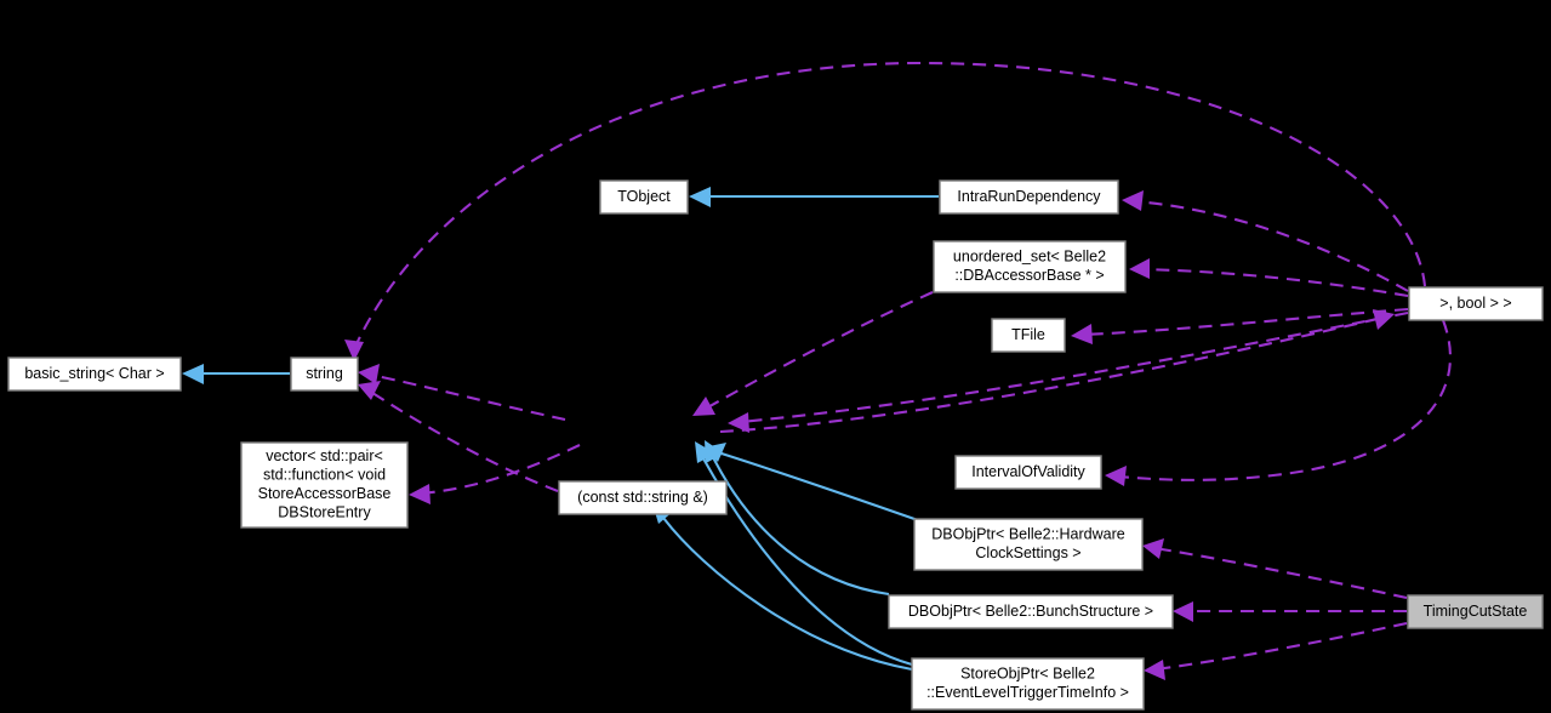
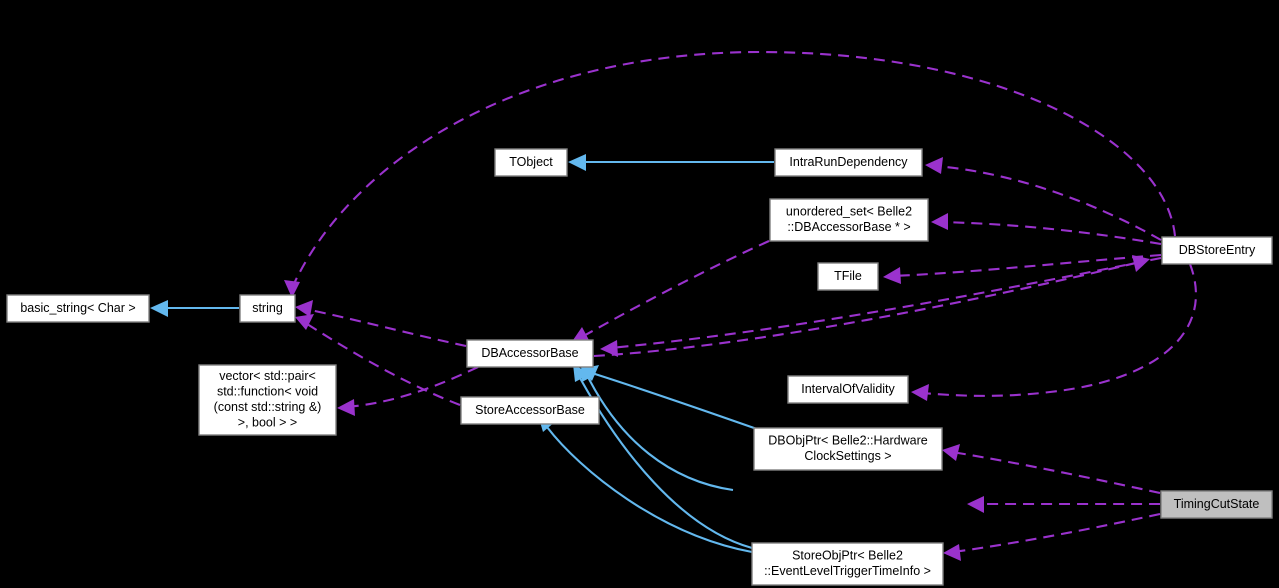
  basic_string< Char >
  string
  vector< std::pair<
  std::function< void
- StoreAccessorBase
+ (const std::string &)
- DBStoreEntry
+ >, bool > >
  TObject
+ DBAccessorBase
- (const std::string &)
+ StoreAccessorBase
  IntraRunDependency
  unordered_set< Belle2
  ::DBAccessorBase * >
  TFile
  IntervalOfValidity
  DBObjPtr< Belle2::Hardware
  ClockSettings >
- DBObjPtr< Belle2::BunchStructure >
  StoreObjPtr< Belle2
  ::EventLevelTriggerTimeInfo >
- >, bool > >
+ DBStoreEntry
  TimingCutState
